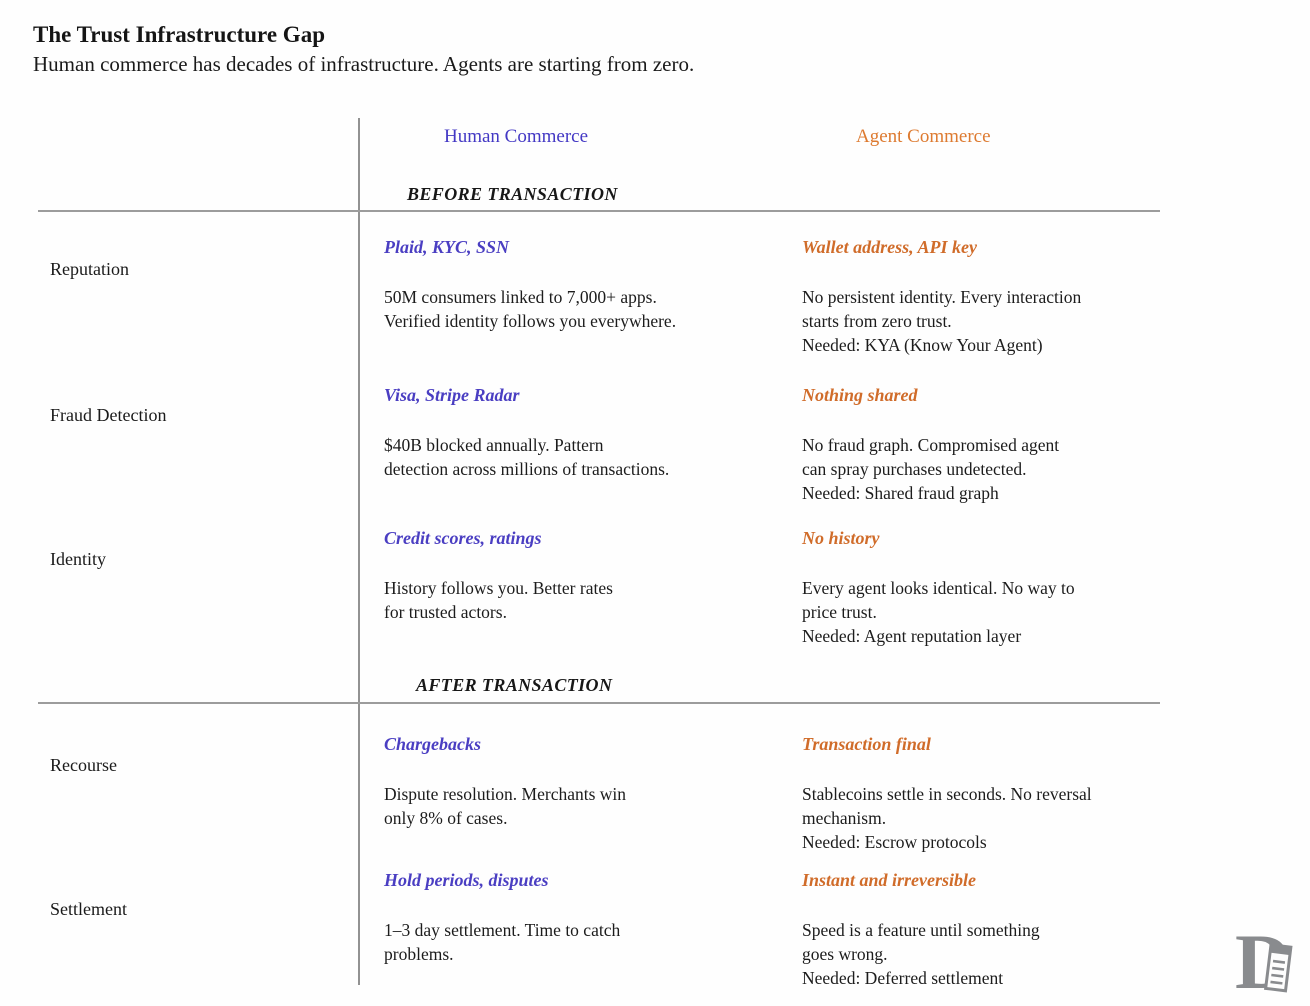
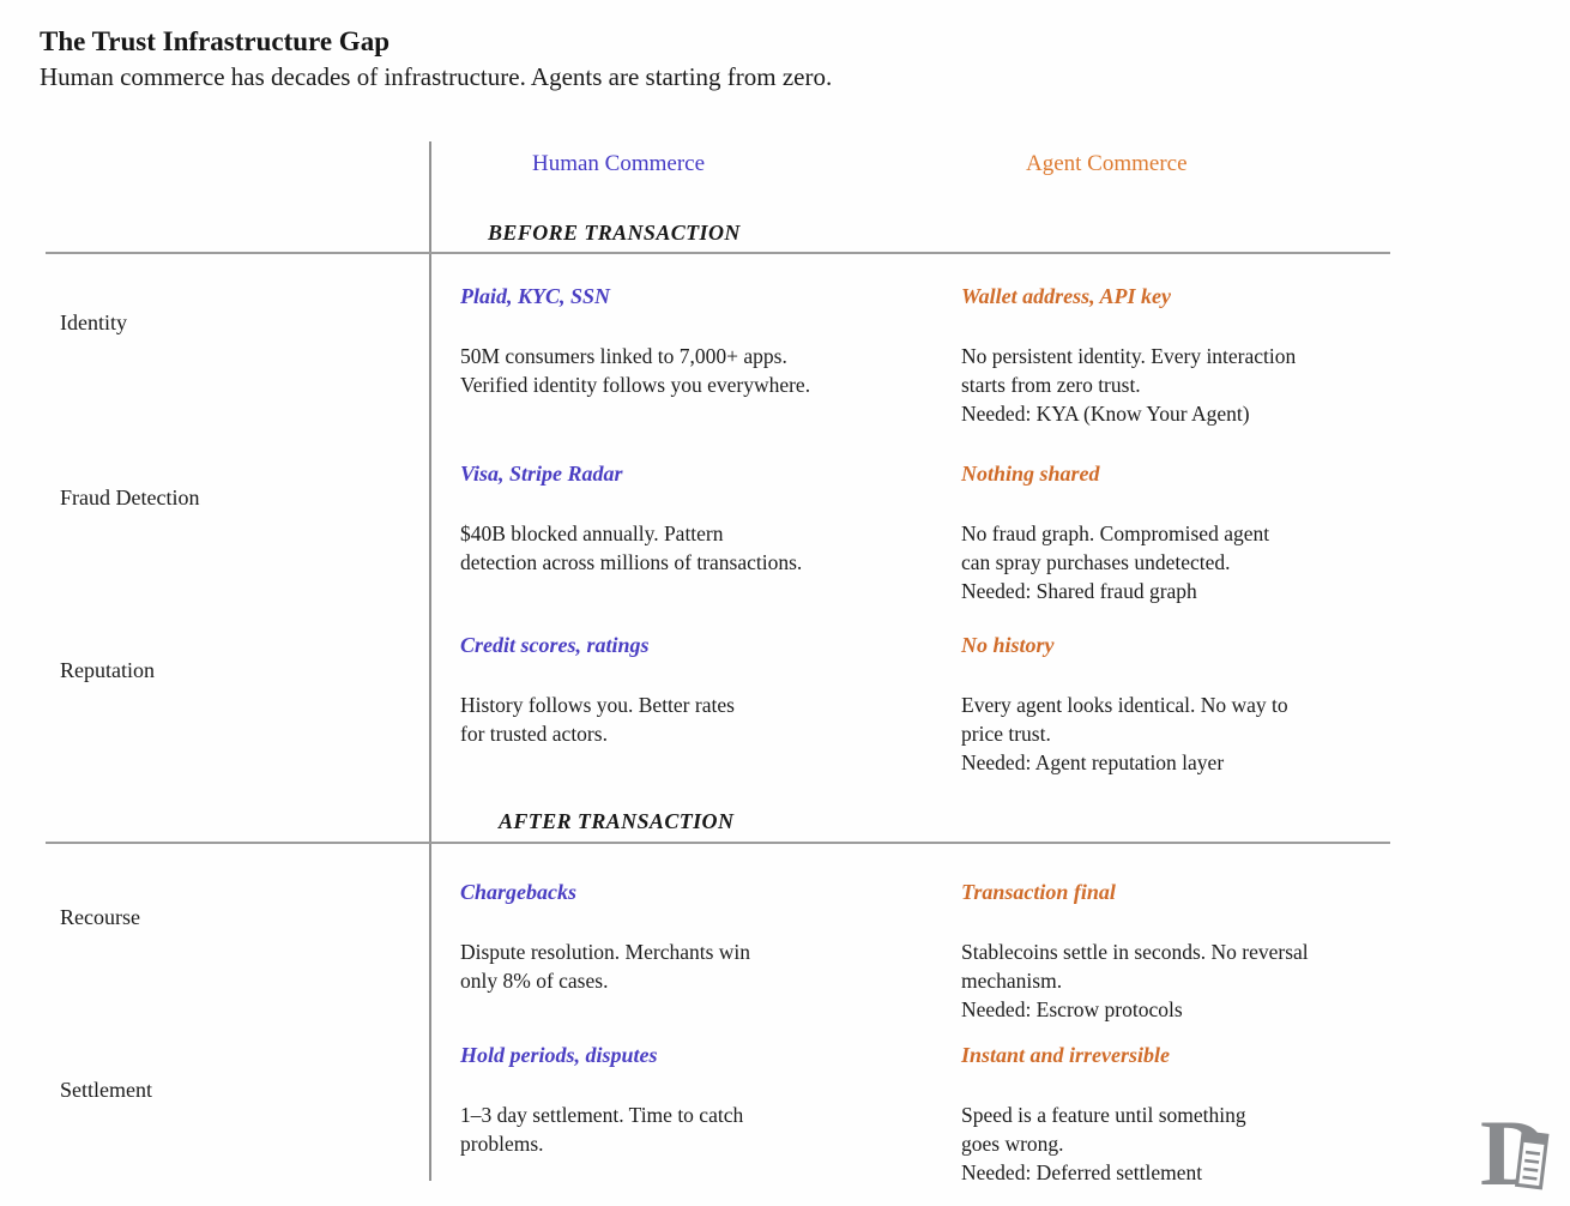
  The Trust Infrastructure Gap
  Human commerce has decades of infrastructure. Agents are starting from zero.
  Human Commerce
  Agent Commerce
  BEFORE TRANSACTION
  AFTER TRANSACTION
- Reputation
+ Identity
  Plaid, KYC, SSN
  50M consumers linked to 7,000+ apps.
  Verified identity follows you everywhere.
  Wallet address, API key
  No persistent identity. Every interaction
  starts from zero trust.
  Needed: KYA (Know Your Agent)
  Fraud Detection
  Visa, Stripe Radar
  $40B blocked annually. Pattern
  detection across millions of transactions.
  Nothing shared
  No fraud graph. Compromised agent
  can spray purchases undetected.
  Needed: Shared fraud graph
- Identity
+ Reputation
  Credit scores, ratings
  History follows you. Better rates
  for trusted actors.
  No history
  Every agent looks identical. No way to
  price trust.
  Needed: Agent reputation layer
  Recourse
  Chargebacks
  Dispute resolution. Merchants win
  only 8% of cases.
  Transaction final
  Stablecoins settle in seconds. No reversal
  mechanism.
  Needed: Escrow protocols
  Settlement
  Hold periods, disputes
  1–3 day settlement. Time to catch
  problems.
  Instant and irreversible
  Speed is a feature until something
  goes wrong.
  Needed: Deferred settlement
  D
